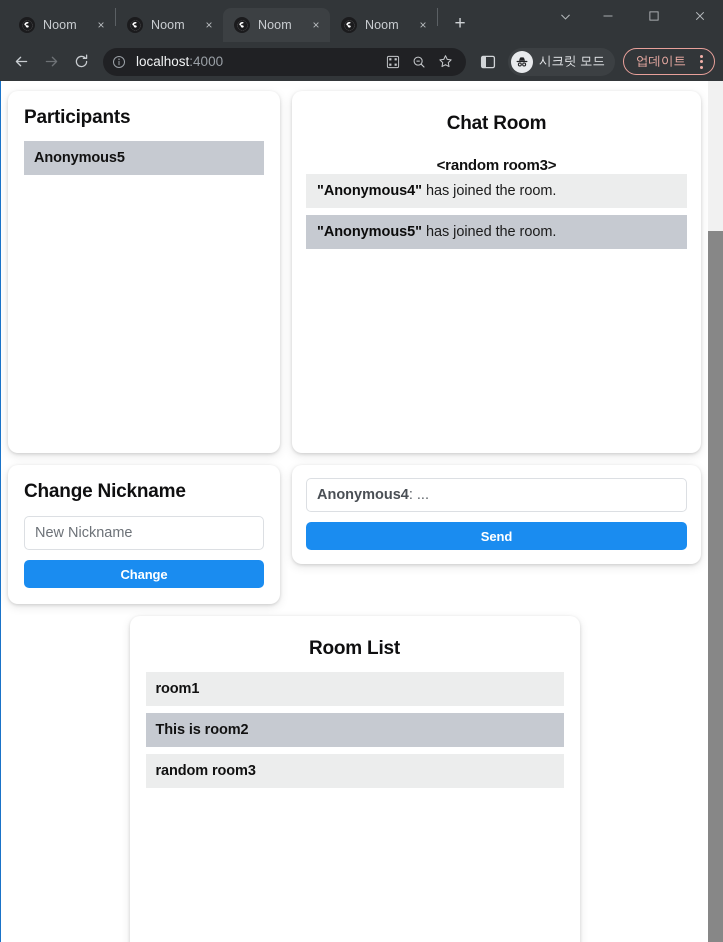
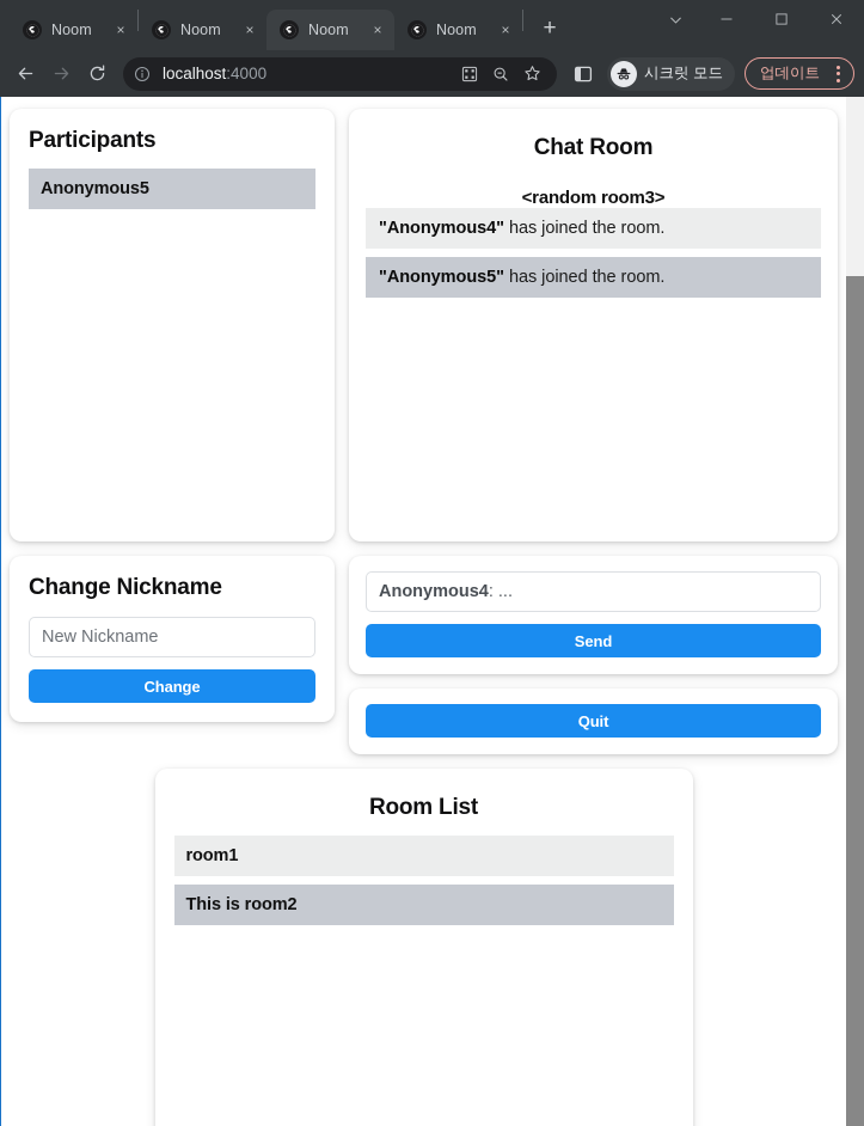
  Noom
  ×
  Noom
  ×
  Noom
  ×
  Noom
  ×
  +
  localhost:4000
  시크릿 모드
  업데이트
  Participants
  Anonymous5
  Change Nickname
  New Nickname
  Change
  Chat Room
  <random room3>
  "Anonymous4" has joined the room.
  "Anonymous5" has joined the room.
  Anonymous4
  : ...
  Send
+ Quit
  Room List
  room1
  This is room2
- random room3
